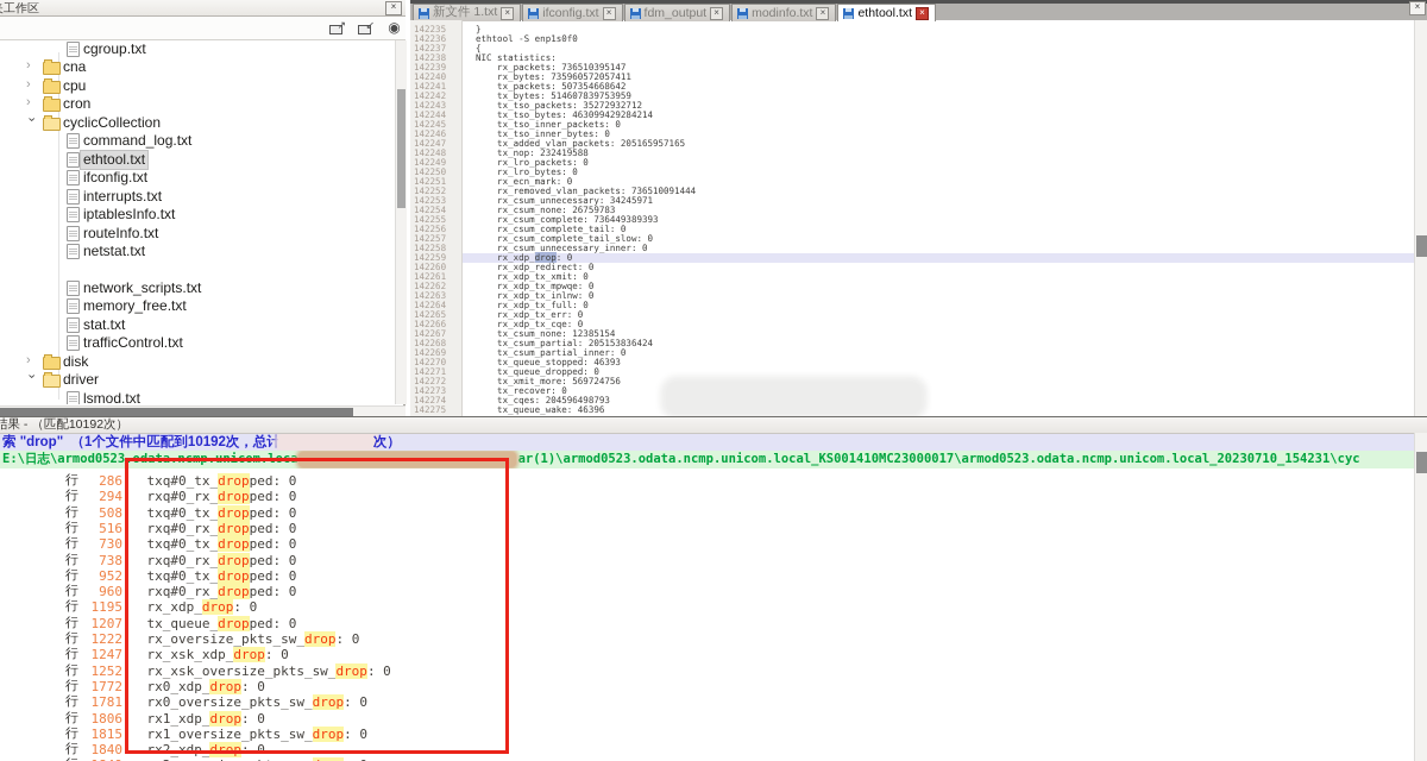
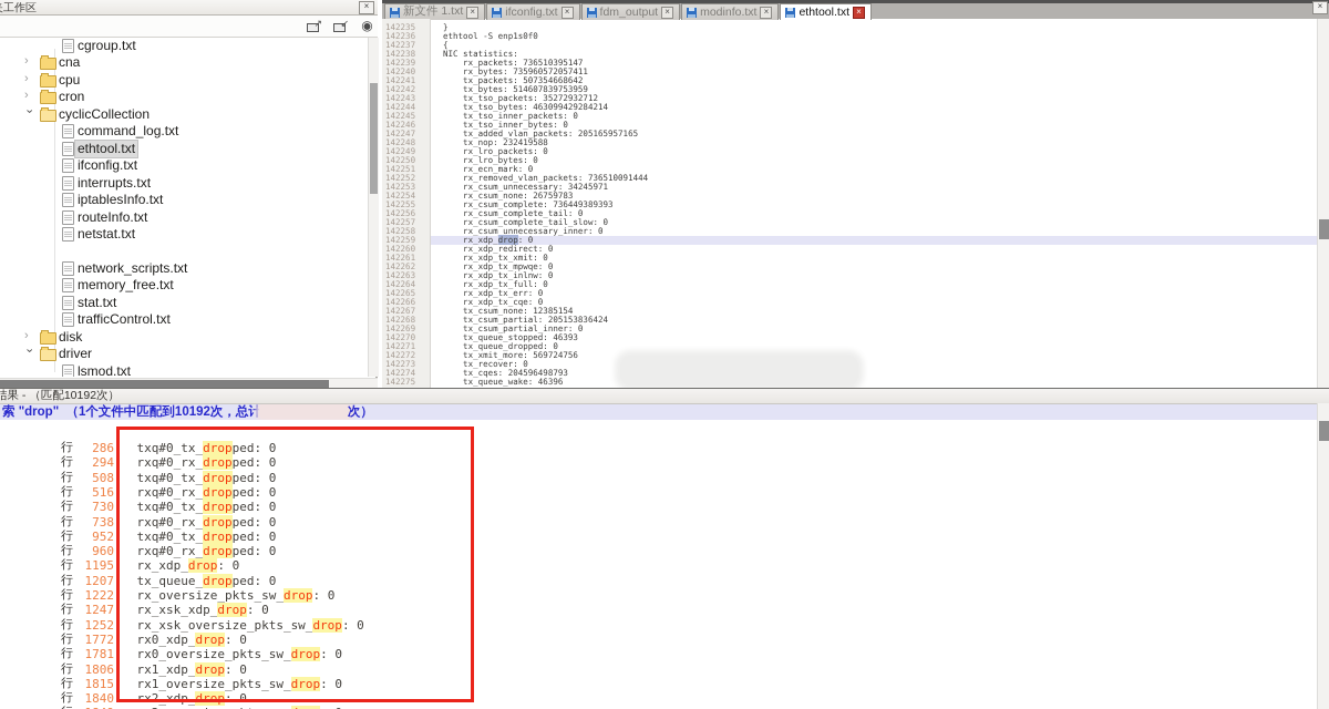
  工作区
  ×
  ↗
  ↙
  ◉
  cgroup.txt
  ›
  cna
  ›
  cpu
  ›
  cron
  cyclicCollection
  command_log.txt
  ethtool.txt
  ifconfig.txt
  interrupts.txt
  iptablesInfo.txt
  routeInfo.txt
  netstat.txt
  network_scripts.txt
  memory_free.txt
  stat.txt
  trafficControl.txt
  ›
  disk
  driver
  lsmod.txt
  新文件 1.txt
  ×
  ifconfig.txt
  ×
  fdm_output
  ×
  modinfo.txt
  ×
  ethtool.txt
  ×
  142235
  }
  142236
  ethtool -S enp1s0f0
  142237
  {
  142238
  NIC statistics:
  142239
  rx_packets: 736510395147
  142240
  rx_bytes: 735960572057411
  142241
  tx_packets: 507354668642
  142242
  tx_bytes: 514607839753959
  142243
  tx_tso_packets: 35272932712
  142244
  tx_tso_bytes: 463099429284214
  142245
  tx_tso_inner_packets: 0
  142246
  tx_tso_inner_bytes: 0
  142247
  tx_added_vlan_packets: 205165957165
  142248
  tx_nop: 232419588
  142249
  rx_lro_packets: 0
  142250
  rx_lro_bytes: 0
  142251
  rx_ecn_mark: 0
  142252
  rx_removed_vlan_packets: 736510091444
  142253
  rx_csum_unnecessary: 34245971
  142254
  rx_csum_none: 26759783
  142255
  rx_csum_complete: 736449389393
  142256
  rx_csum_complete_tail: 0
  142257
  rx_csum_complete_tail_slow: 0
  142258
  rx_csum_unnecessary_inner: 0
  142259
  rx_xdp_drop: 0
  142260
  rx_xdp_redirect: 0
  142261
  rx_xdp_tx_xmit: 0
  142262
  rx_xdp_tx_mpwqe: 0
  142263
  rx_xdp_tx_inlnw: 0
  142264
  rx_xdp_tx_full: 0
  142265
  rx_xdp_tx_err: 0
  142266
  rx_xdp_tx_cqe: 0
  142267
  tx_csum_none: 12385154
  142268
  tx_csum_partial: 205153836424
  142269
  tx_csum_partial_inner: 0
  142270
  tx_queue_stopped: 46393
  142271
  tx_queue_dropped: 0
  142272
  tx_xmit_more: 569724756
  142273
  tx_recover: 0
  142274
  tx_cqes: 204596498793
  142275
  tx_queue_wake: 46396
  结果 - （匹配10192次）
  ×
  索 "drop" （1个文件中匹配到10192次，总计 次）
- E:\日志\armod0523.odata.ncmp.unicom.loca ar(1)\armod0523.odata.ncmp.unicom.local_KS001410MC23000017\armod0523.odata.ncmp.unicom.local_20230710_154231\cyc
  行
  286
  :
  txq#0_tx_dropped: 0
  行
  294
  :
  rxq#0_rx_dropped: 0
  行
  508
  :
  txq#0_tx_dropped: 0
  行
  516
  :
  rxq#0_rx_dropped: 0
  行
  730
  :
  txq#0_tx_dropped: 0
  行
  738
  :
  rxq#0_rx_dropped: 0
  行
  952
  :
  txq#0_tx_dropped: 0
  行
  960
  :
  rxq#0_rx_dropped: 0
  行
  1195
  :
  rx_xdp_drop: 0
  行
  1207
  :
  tx_queue_dropped: 0
  行
  1222
  :
  rx_oversize_pkts_sw_drop: 0
  行
  1247
  :
  rx_xsk_xdp_drop: 0
  行
  1252
  :
  rx_xsk_oversize_pkts_sw_drop: 0
  行
  1772
  :
  rx0_xdp_drop: 0
  行
  1781
  :
  rx0_oversize_pkts_sw_drop: 0
  行
  1806
  :
  rx1_xdp_drop: 0
  行
  1815
  :
  rx1_oversize_pkts_sw_drop: 0
  行
  1840
  :
  rx2_xdp_drop: 0
